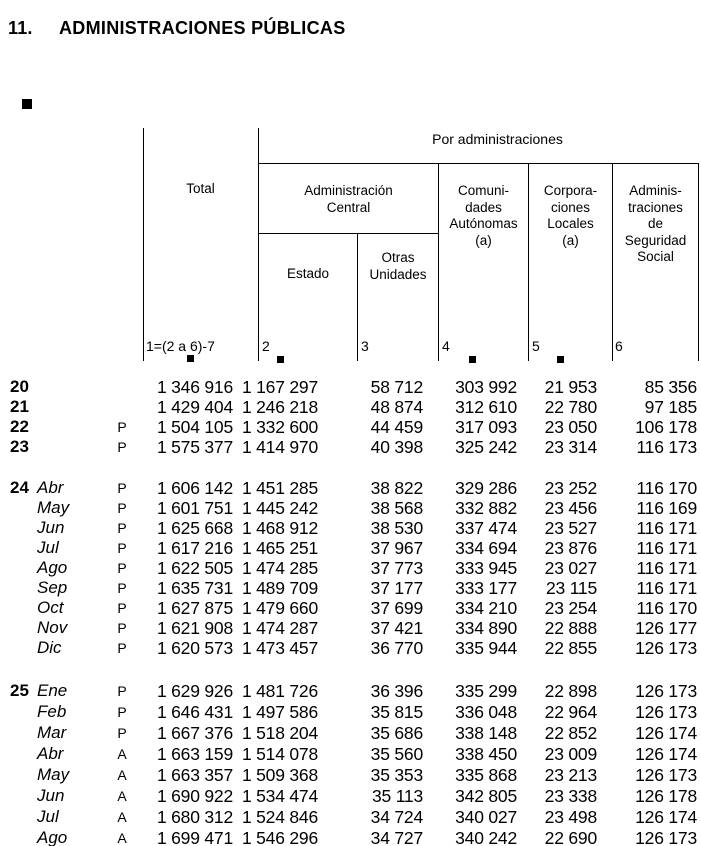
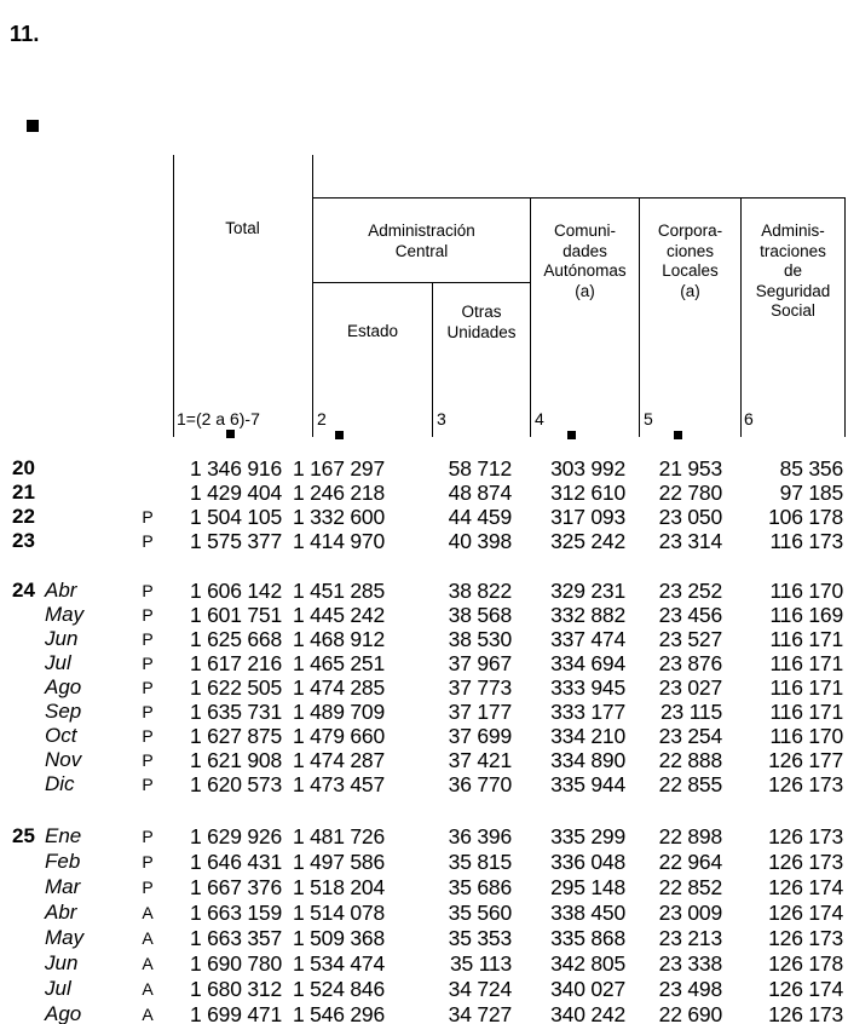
  11.
- ADMINISTRACIONES PÚBLICAS
- Por administraciones
  Total
  Administración
  Central
  Estado
  Otras
  Unidades
  Comuni-
  dades
  Autónomas
  (a)
  Corpora-
  ciones
  Locales
  (a)
  Adminis-
  traciones
  de
  Seguridad
  Social
  1=(2 a 6)-7
  2
  3
  4
  5
  6
  20
  1 346 916
  1 167 297
  58 712
  303 992
  21 953
  85 356
  21
  1 429 404
  1 246 218
  48 874
  312 610
  22 780
  97 185
  22
  P
  1 504 105
  1 332 600
  44 459
  317 093
  23 050
  106 178
  23
  P
  1 575 377
  1 414 970
  40 398
  325 242
  23 314
  116 173
  24
  Abr
  P
  1 606 142
  1 451 285
  38 822
- 329 286
+ 329 231
  23 252
  116 170
  May
  P
  1 601 751
  1 445 242
  38 568
  332 882
  23 456
  116 169
  Jun
  P
  1 625 668
  1 468 912
  38 530
  337 474
  23 527
  116 171
  Jul
  P
  1 617 216
  1 465 251
  37 967
  334 694
  23 876
  116 171
  Ago
  P
  1 622 505
  1 474 285
  37 773
  333 945
  23 027
  116 171
  Sep
  P
  1 635 731
  1 489 709
  37 177
  333 177
  23 115
  116 171
  Oct
  P
  1 627 875
  1 479 660
  37 699
  334 210
  23 254
  116 170
  Nov
  P
  1 621 908
  1 474 287
  37 421
  334 890
  22 888
  126 177
  Dic
  P
  1 620 573
  1 473 457
  36 770
  335 944
  22 855
  126 173
  25
  Ene
  P
  1 629 926
  1 481 726
  36 396
  335 299
  22 898
  126 173
  Feb
  P
  1 646 431
  1 497 586
  35 815
  336 048
  22 964
  126 173
  Mar
  P
  1 667 376
  1 518 204
  35 686
- 338 148
+ 295 148
  22 852
  126 174
  Abr
  A
  1 663 159
  1 514 078
  35 560
  338 450
  23 009
  126 174
  May
  A
  1 663 357
  1 509 368
  35 353
  335 868
  23 213
  126 173
  Jun
  A
- 1 690 922
+ 1 690 780
  1 534 474
  35 113
  342 805
  23 338
  126 178
  Jul
  A
  1 680 312
  1 524 846
  34 724
  340 027
  23 498
  126 174
  Ago
  A
  1 699 471
  1 546 296
  34 727
  340 242
  22 690
  126 173
